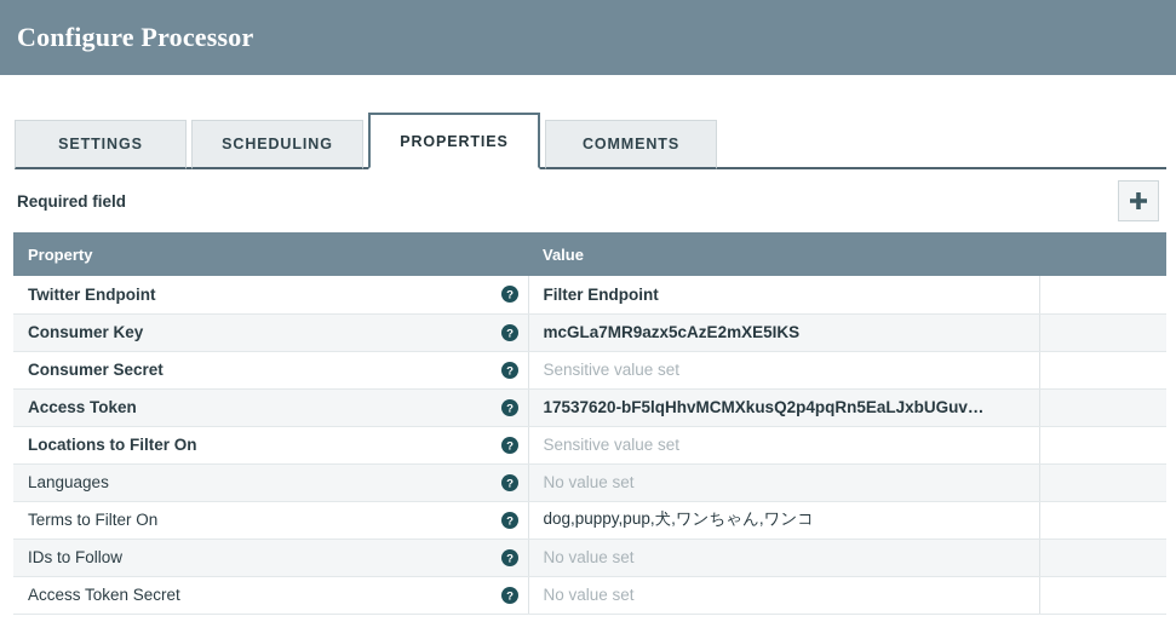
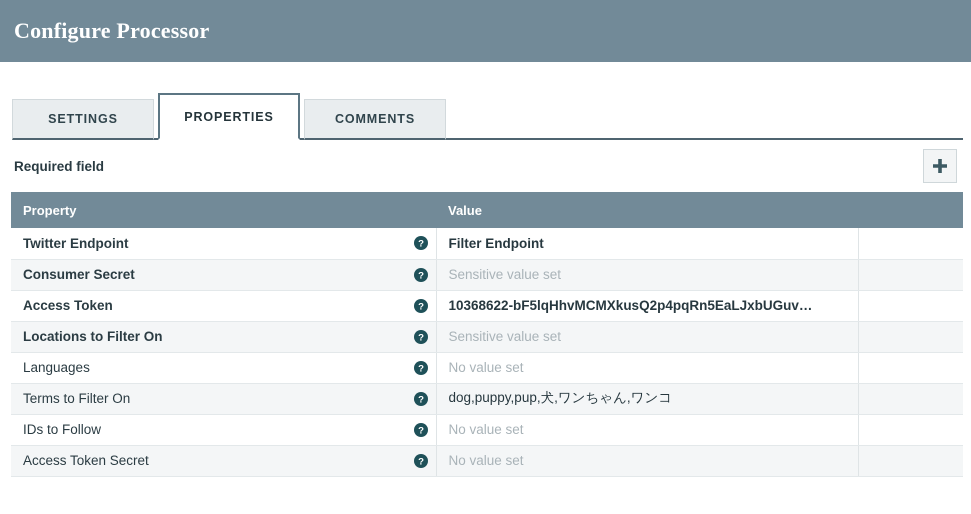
  Configure Processor
  SETTINGS
- SCHEDULING
  PROPERTIES
  COMMENTS
  Required field
  Property	Value
  Twitter Endpoint ?	Filter Endpoint
- Consumer Key ?	mcGLa7MR9azx5cAzE2mXE5IKS
  Consumer Secret ?	Sensitive value set
- Access Token ?	17537620-bF5lqHhvMCMXkusQ2p4pqRn5EaLJxbUGuv…
+ Access Token ?	10368622-bF5lqHhvMCMXkusQ2p4pqRn5EaLJxbUGuv…
  Locations to Filter On ?	Sensitive value set
  Languages ?	No value set
  Terms to Filter On ?	dog,puppy,pup,犬,ワンちゃん,ワンコ
  IDs to Follow ?	No value set
  Access Token Secret ?	No value set
